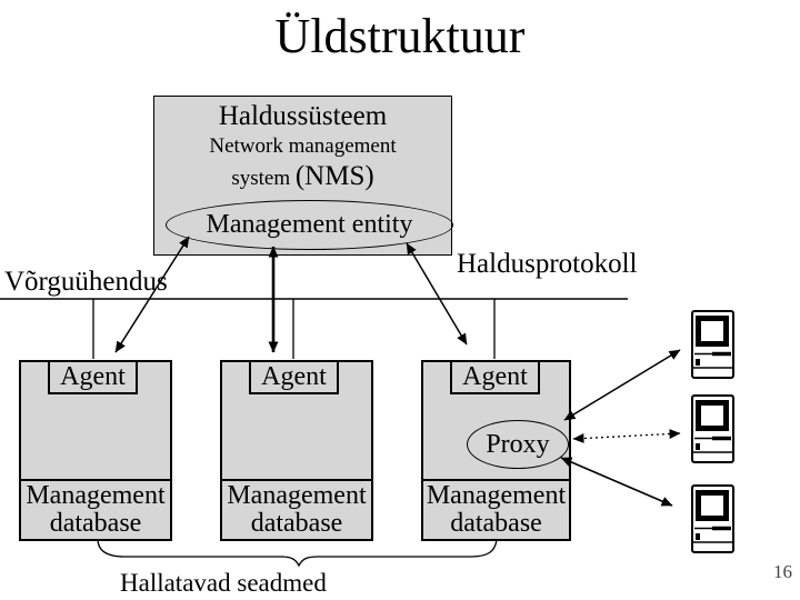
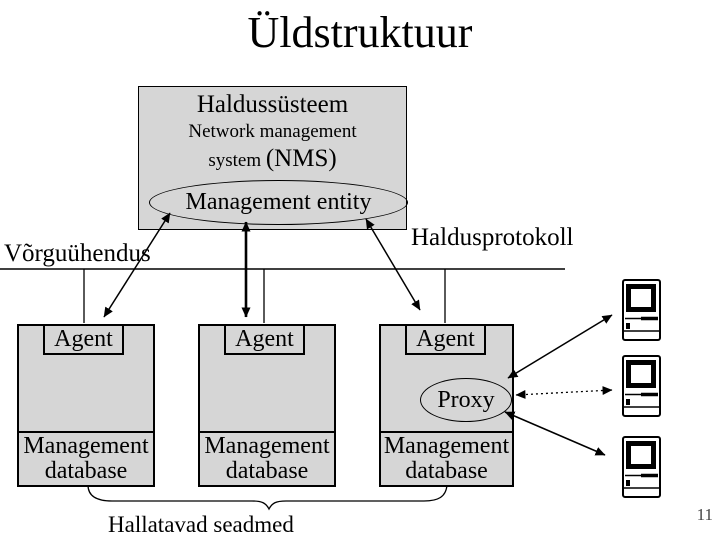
  Üldstruktuur
  Haldussüsteem
  Network management
  system (NMS)
  Management entity
  Võrguühendus
  Haldusprotokoll
  Agent
  Management database
  Agent
  Management database
  Agent
  Management database
  Proxy
  Hallatavad seadmed
- 16
+ 11
